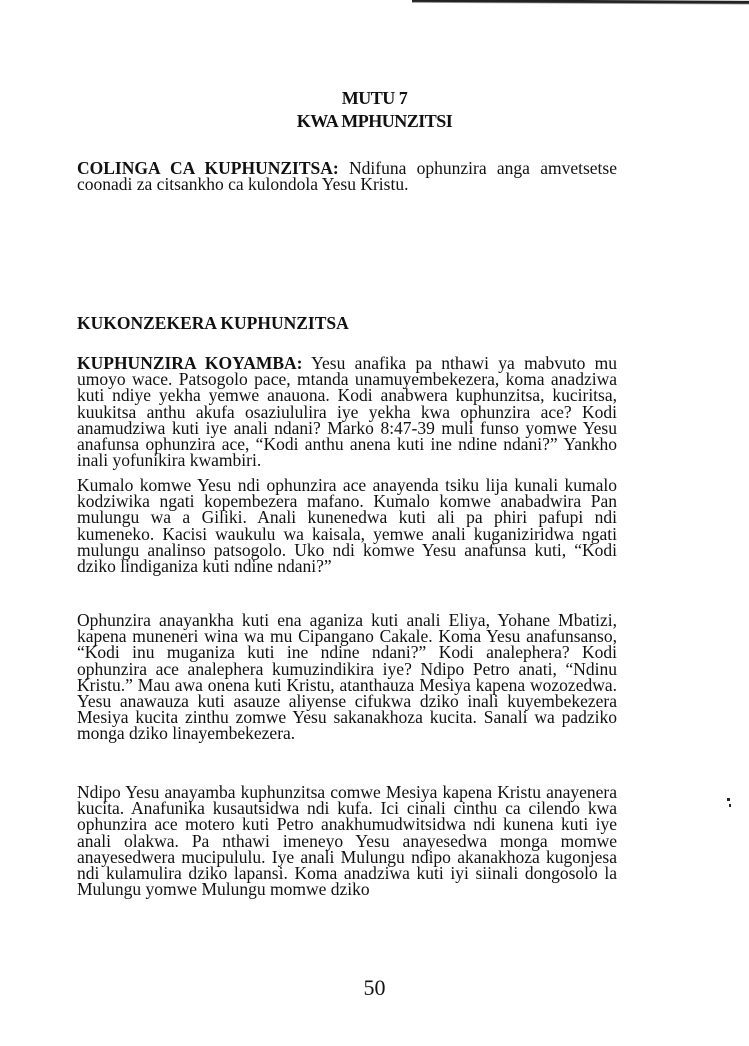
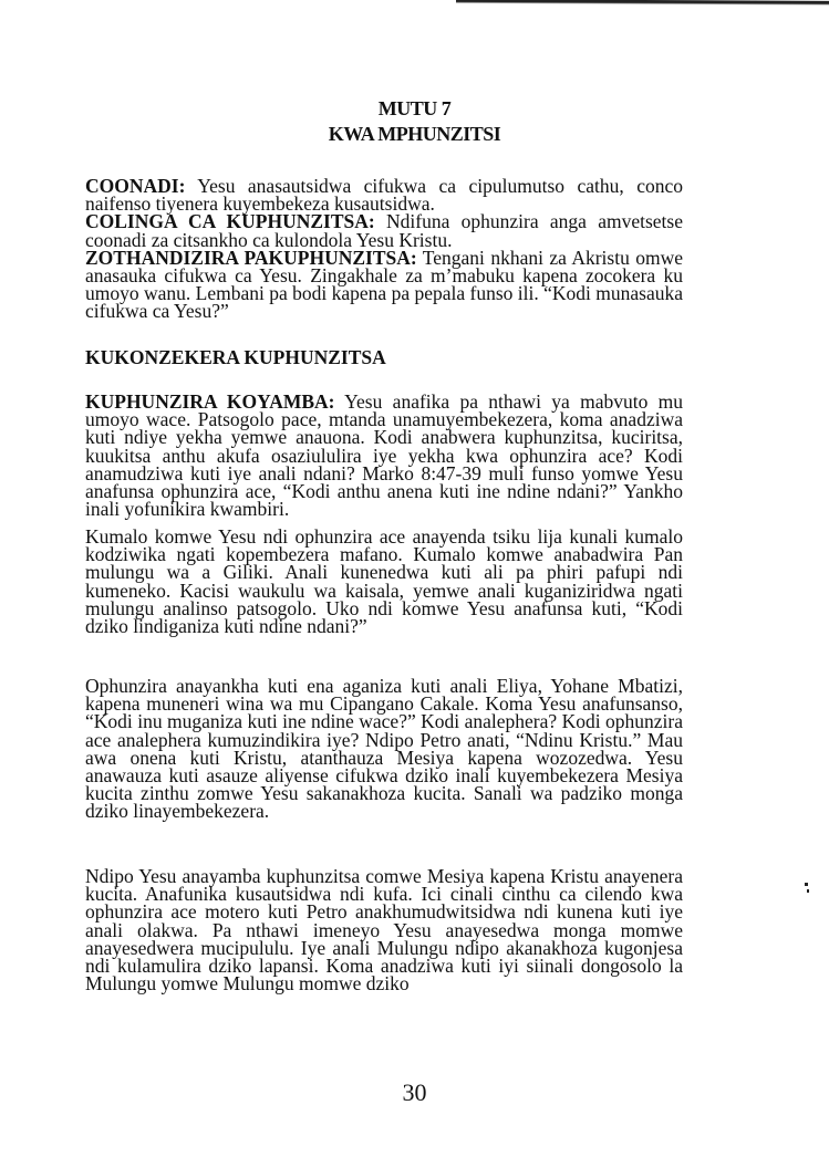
  MUTU 7
  KWA MPHUNZITSI
+ COONADI: Yesu anasautsidwa cifukwa ca cipulumutso cathu, conco naifenso tiyenera kuyembekeza kusautsidwa.
  COLINGA CA KUPHUNZITSA: Ndifuna ophunzira anga amvetsetse coonadi za citsankho ca kulondola Yesu Kristu.
+ ZOTHANDIZIRA PAKUPHUNZITSA: Tengani nkhani za Akristu omwe anasauka cifukwa ca Yesu. Zingakhale za m’mabuku kapena zocokera ku umoyo wanu. Lembani pa bodi kapena pa pepala funso ili. “Kodi munasauka cifukwa ca Yesu?”
  KUKONZEKERA KUPHUNZITSA
  KUPHUNZIRA KOYAMBA: Yesu anafika pa nthawi ya mabvuto mu umoyo wace. Patsogolo pace, mtanda unamuyembekezera, koma anadziwa kuti ndiye yekha yemwe anauona. Kodi anabwera kuphunzitsa, kuciritsa, kuukitsa anthu akufa osaziululira iye yekha kwa ophunzira ace? Kodi anamudziwa kuti iye anali ndani? Marko 8:47-39 muli funso yomwe Yesu anafunsa ophunzira ace, “Kodi anthu anena kuti ine ndine ndani?” Yankho inali yofunikira kwambiri.
  Kumalo komwe Yesu ndi ophunzira ace anayenda tsiku lija kunali kumalo kodziwika ngati kopembezera mafano. Kumalo komwe anabadwira Pan mulungu wa a Giliki. Anali kunenedwa kuti ali pa phiri pafupi ndi kumeneko. Kacisi waukulu wa kaisala, yemwe anali kuganiziridwa ngati mulungu analinso patsogolo. Uko ndi komwe Yesu anafunsa kuti, “Kodi dziko lindiganiza kuti ndine ndani?”
- Ophunzira anayankha kuti ena aganiza kuti anali Eliya, Yohane Mbatizi, kapena muneneri wina wa mu Cipangano Cakale. Koma Yesu anafunsanso, “Kodi inu muganiza kuti ine ndine ndani?” Kodi analephera? Kodi ophunzira ace analephera kumuzindikira iye? Ndipo Petro anati, “Ndinu Kristu.” Mau awa onena kuti Kristu, atanthauza Mesiya kapena wozozedwa. Yesu anawauza kuti asauze aliyense cifukwa dziko inali kuyembekezera Mesiya kucita zinthu zomwe Yesu sakanakhoza kucita. Sanali wa padziko monga dziko linayembekezera.
+ Ophunzira anayankha kuti ena aganiza kuti anali Eliya, Yohane Mbatizi, kapena muneneri wina wa mu Cipangano Cakale. Koma Yesu anafunsanso, “Kodi inu muganiza kuti ine ndine wace?” Kodi analephera? Kodi ophunzira ace analephera kumuzindikira iye? Ndipo Petro anati, “Ndinu Kristu.” Mau awa onena kuti Kristu, atanthauza Mesiya kapena wozozedwa. Yesu anawauza kuti asauze aliyense cifukwa dziko inali kuyembekezera Mesiya kucita zinthu zomwe Yesu sakanakhoza kucita. Sanali wa padziko monga dziko linayembekezera.
  Ndipo Yesu anayamba kuphunzitsa comwe Mesiya kapena Kristu anayenera kucita. Anafunika kusautsidwa ndi kufa. Ici cinali cinthu ca cilendo kwa ophunzira ace motero kuti Petro anakhumudwitsidwa ndi kunena kuti iye anali olakwa. Pa nthawi imeneyo Yesu anayesedwa monga momwe anayesedwera mucipululu. Iye anali Mulungu ndipo akanakhoza kugonjesa ndi kulamulira dziko lapansi. Koma anadziwa kuti iyi siinali dongosolo la Mulungu yomwe Mulungu momwe dziko
- 50
+ 30
